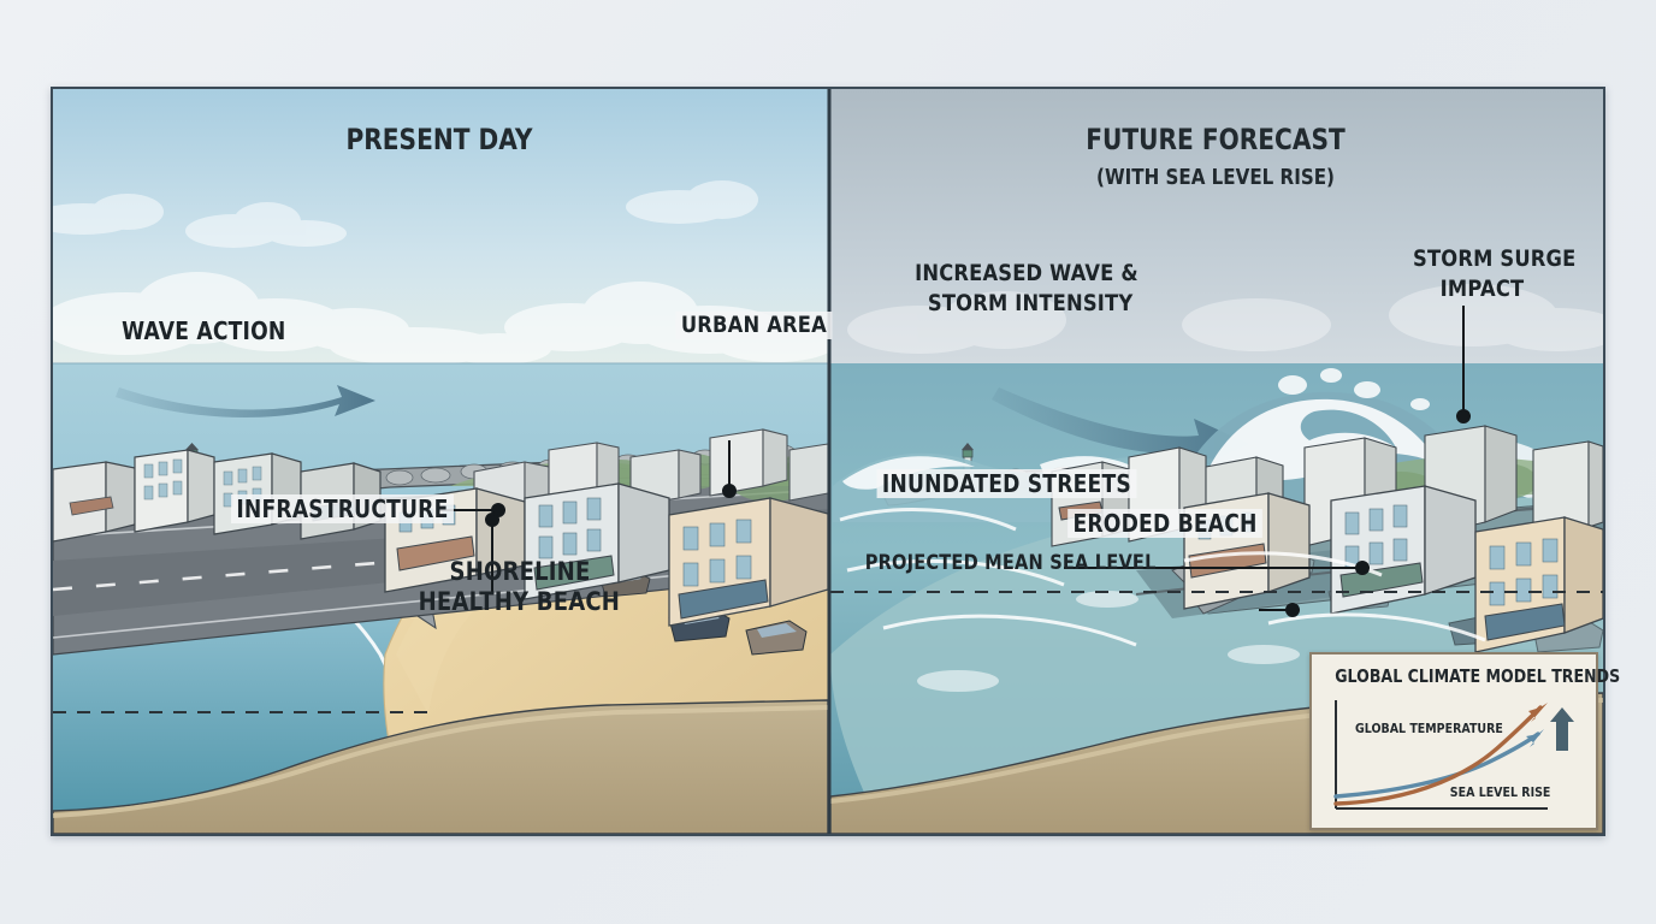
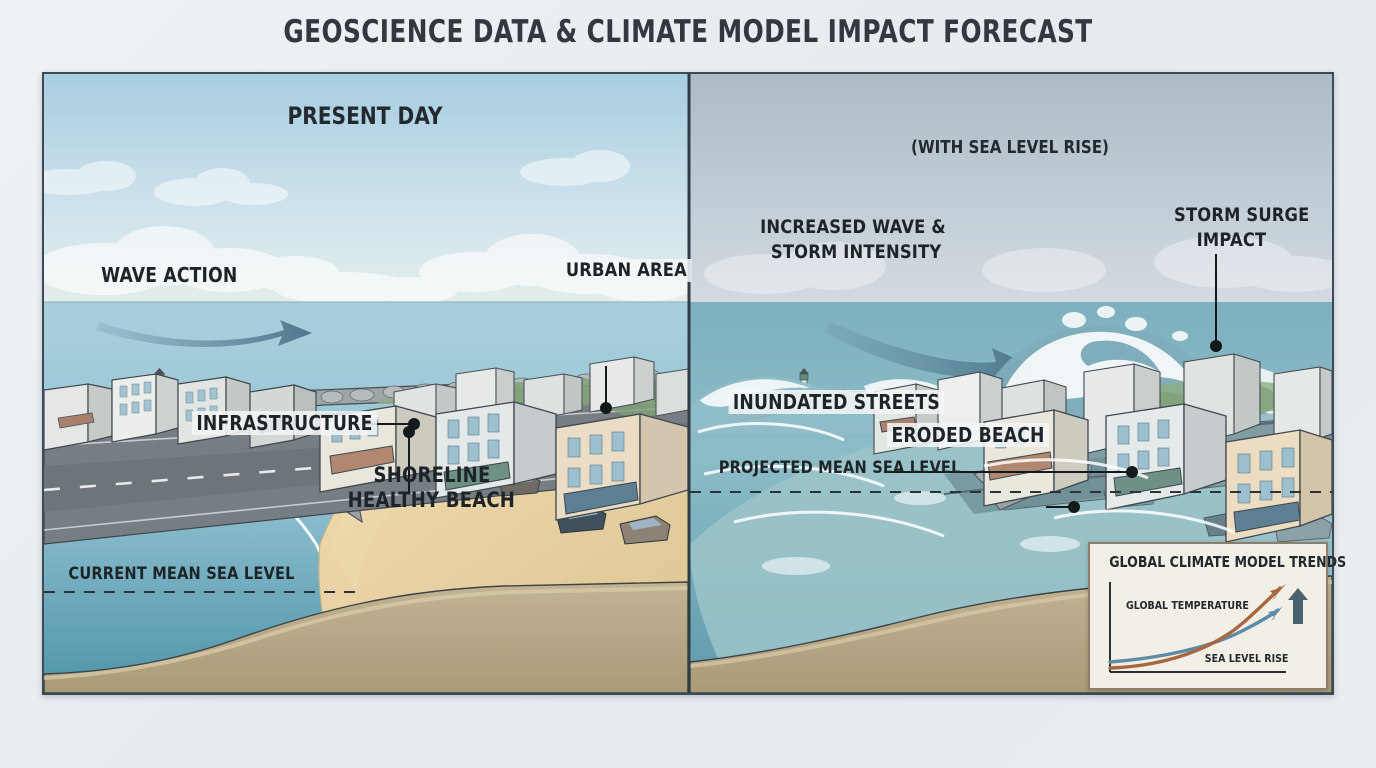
+ GEOSCIENCE DATA & CLIMATE MODEL IMPACT FORECAST
  PRESENT DAY
- FUTURE FORECAST
  (WITH SEA LEVEL RISE)
  WAVE ACTION
  URBAN AREA
  INFRASTRUCTURE
  SHORELINE
  HEALTHY BEACH
+ CURRENT MEAN SEA LEVEL
  INCREASED WAVE &
  STORM INTENSITY
  STORM SURGE
  IMPACT
  INUNDATED STREETS
  ERODED BEACH
  PROJECTED MEAN SEA LEVEL
  GLOBAL CLIMATE MODEL TRDS
  GLOBAL TEMPERATURE
  SEA LEVEL RISE
